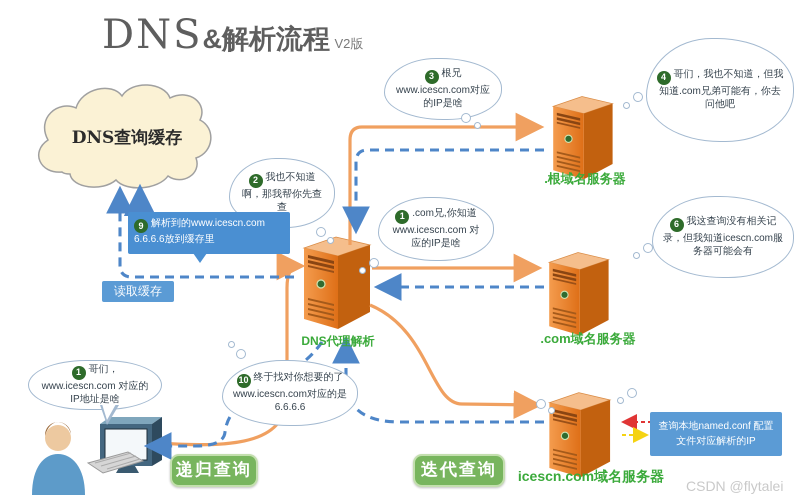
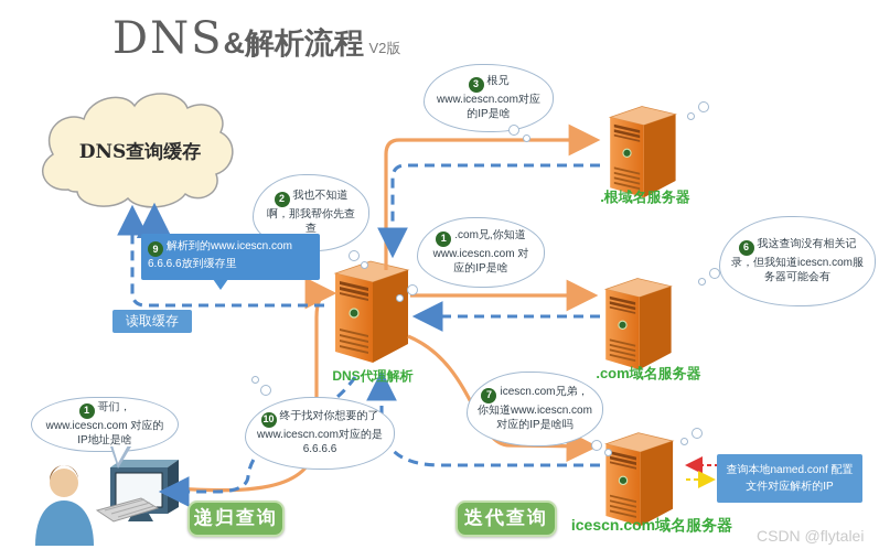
  DNS&解析流程 V2版
  DNS查询缓存
  1 哥们， www.icescn.com 对应的IP地址是啥
  2 我也不知道啊，那我帮你先查查
  3 根兄 www.icescn.com对应的IP是啥
- 4 哥们，我也不知道，但我知道.com兄弟可能有，你去问他吧
  1 .com兄,你知道 www.icescn.com 对应的IP是啥
  6 我这查询没有相关记录，但我知道icescn.com服务器可能会有
+ 7 icescn.com兄弟，你知道www.icescn.com对应的IP是啥吗
  9 解析到的www.icescn.com 6.6.6.6放到缓存里
  10 终于找对你想要的了 www.icescn.com对应的是6.6.6.6
  读取缓存
  查询本地named.conf 配置文件对应解析的IP
  .根域名服务器
  .com域名服务器
  icescn.com域名服务器
  DNS代理解析
  递归查询
  迭代查询
  CSDN @flytalei
